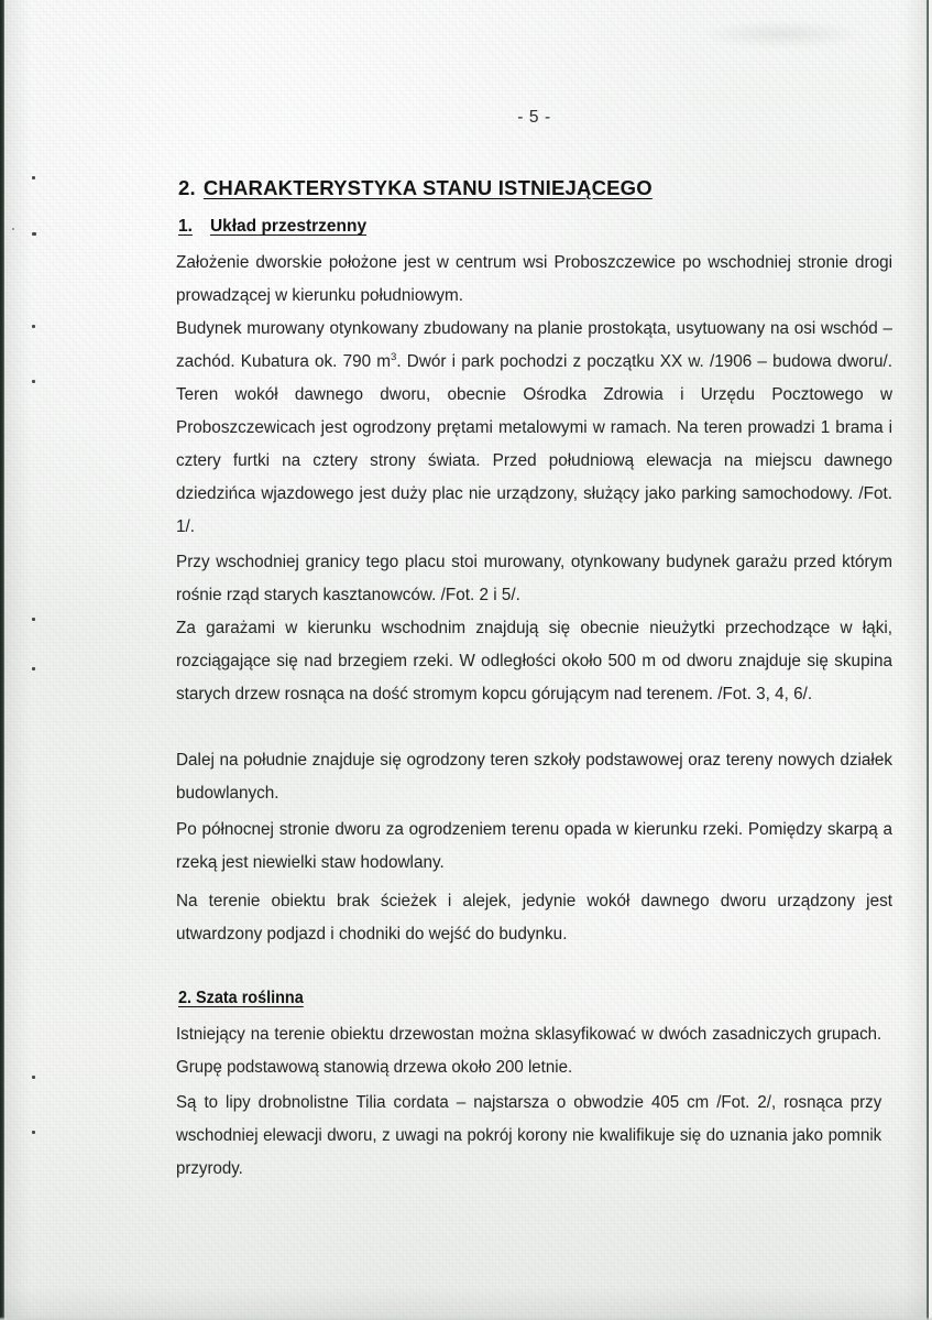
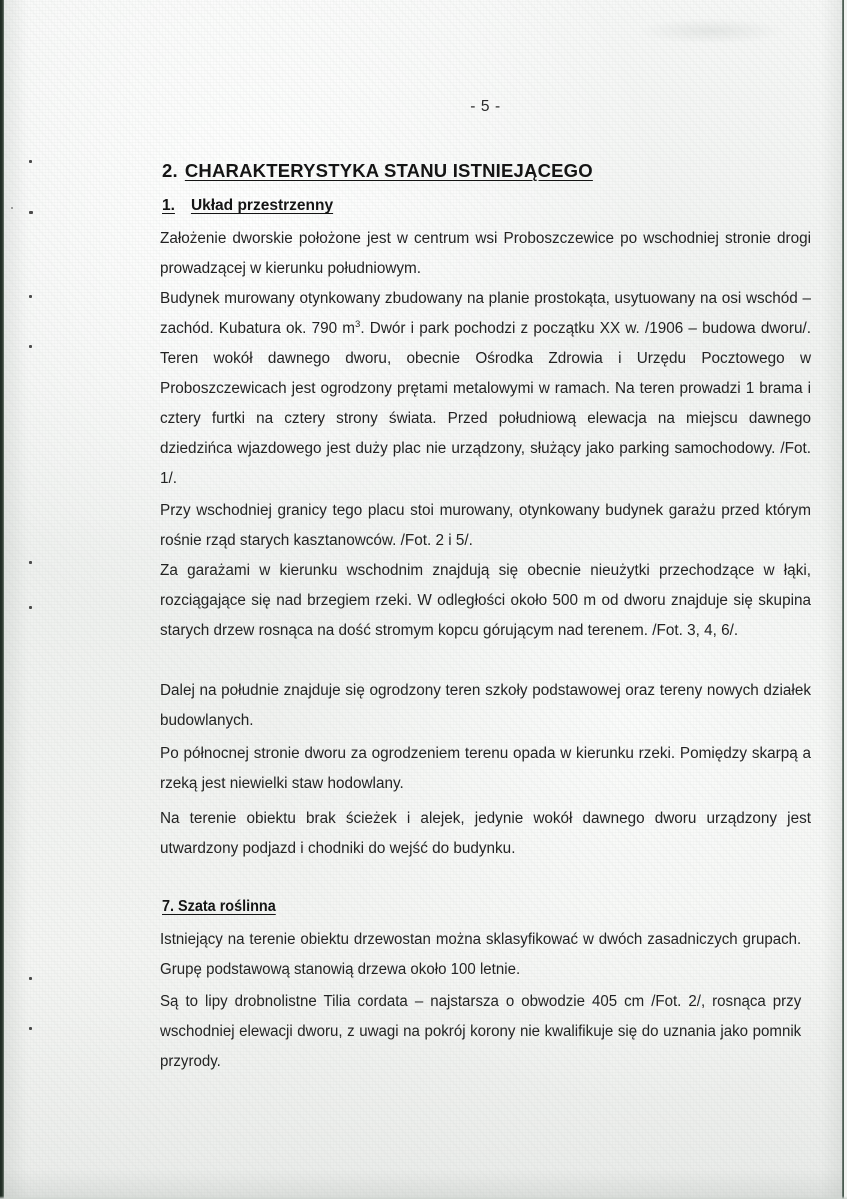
  - 5 -
  2. CHARAKTERYSTYKA STANU ISTNIEJĄCEGO
  1. Układ przestrzenny
  Założenie dworskie położone jest w centrum wsi Proboszczewice po wschodniej stronie drogi prowadzącej w kierunku południowym.
  Budynek murowany otynkowany zbudowany na planie prostokąta, usytuowany na osi wschód – zachód. Kubatura ok. 790 m3. Dwór i park pochodzi z początku XX w. /1906 – budowa dworu/. Teren wokół dawnego dworu, obecnie Ośrodka Zdrowia i Urzędu Pocztowego w Proboszczewicach jest ogrodzony prętami metalowymi w ramach. Na teren prowadzi 1 brama i cztery furtki na cztery strony świata. Przed południową elewacja na miejscu dawnego dziedzińca wjazdowego jest duży plac nie urządzony, służący jako parking samochodowy. /Fot. 1/.
  Przy wschodniej granicy tego placu stoi murowany, otynkowany budynek garażu przed którym rośnie rząd starych kasztanowców. /Fot. 2 i 5/.
  Za garażami w kierunku wschodnim znajdują się obecnie nieużytki przechodzące w łąki, rozciągające się nad brzegiem rzeki. W odległości około 500 m od dworu znajduje się skupina starych drzew rosnąca na dość stromym kopcu górującym nad terenem. /Fot. 3, 4, 6/.
  Dalej na południe znajduje się ogrodzony teren szkoły podstawowej oraz tereny nowych działek budowlanych.
  Po północnej stronie dworu za ogrodzeniem terenu opada w kierunku rzeki. Pomiędzy skarpą a rzeką jest niewielki staw hodowlany.
  Na terenie obiektu brak ścieżek i alejek, jedynie wokół dawnego dworu urządzony jest utwardzony podjazd i chodniki do wejść do budynku.
- 2. Szata roślinna
+ 7. Szata roślinna
- Istniejący na terenie obiektu drzewostan można sklasyfikować w dwóch zasadniczych grupach. Grupę podstawową stanowią drzewa około 200 letnie.
+ Istniejący na terenie obiektu drzewostan można sklasyfikować w dwóch zasadniczych grupach. Grupę podstawową stanowią drzewa około 100 letnie.
  Są to lipy drobnolistne Tilia cordata – najstarsza o obwodzie 405 cm /Fot. 2/, rosnąca przy wschodniej elewacji dworu, z uwagi na pokrój korony nie kwalifikuje się do uznania jako pomnik przyrody.
